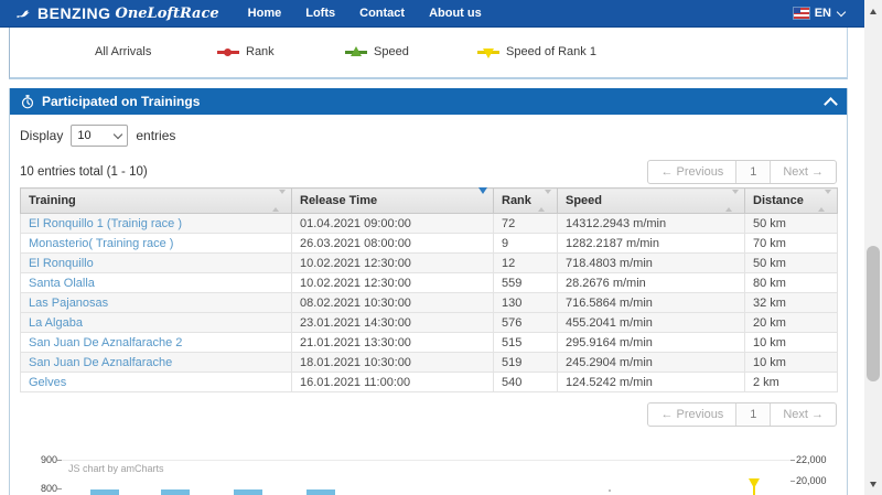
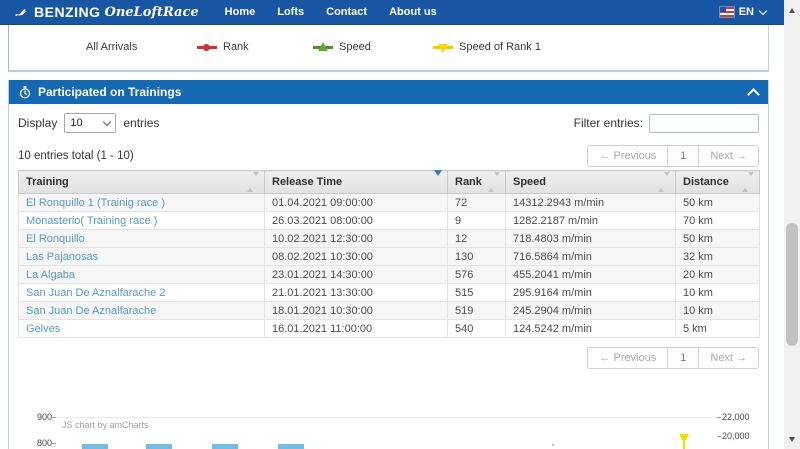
  BENZING
  OneLoftRace
  Home
  Lofts
  Contact
  About us
  EN
  All Arrivals
  Rank
  Speed
  Speed of Rank 1
  Participated on Trainings
  Display
  10
  entries
+ Filter entries:
  10 entries total (1 - 10)
  ← Previous
  1
  Next →
  Training	Release Time	Rank	Speed	Distance
  El Ronquillo 1 (Trainig race )	01.04.2021 09:00:00	72	14312.2943 m/min	50 km
  Monasterio( Training race )	26.03.2021 08:00:00	9	1282.2187 m/min	70 km
  El Ronquillo	10.02.2021 12:30:00	12	718.4803 m/min	50 km
- Santa Olalla	10.02.2021 12:30:00	559	28.2676 m/min	80 km
  Las Pajanosas	08.02.2021 10:30:00	130	716.5864 m/min	32 km
  La Algaba	23.01.2021 14:30:00	576	455.2041 m/min	20 km
  San Juan De Aznalfarache 2	21.01.2021 13:30:00	515	295.9164 m/min	10 km
  San Juan De Aznalfarache	18.01.2021 10:30:00	519	245.2904 m/min	10 km
- Gelves	16.01.2021 11:00:00	540	124.5242 m/min	2 km
+ Gelves	16.01.2021 11:00:00	540	124.5242 m/min	5 km
  ← Previous
  1
  Next →
  900
  800
  22,000
  20,000
  JS chart by amCharts
